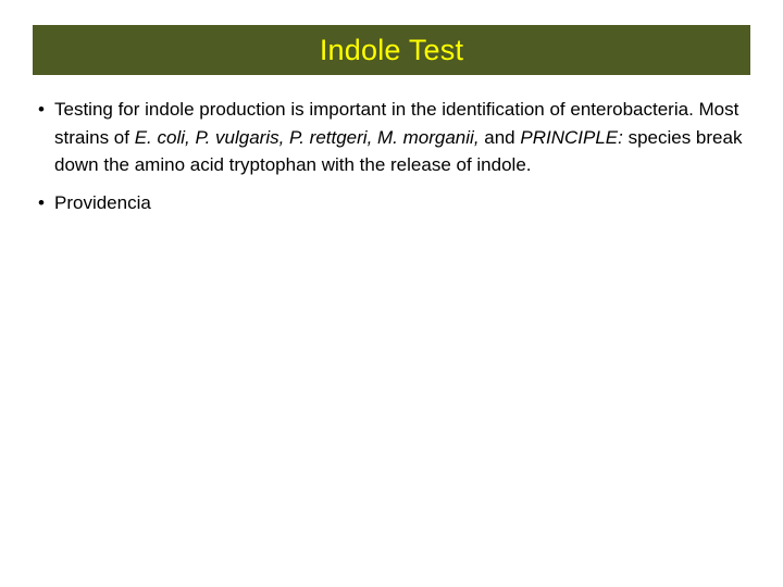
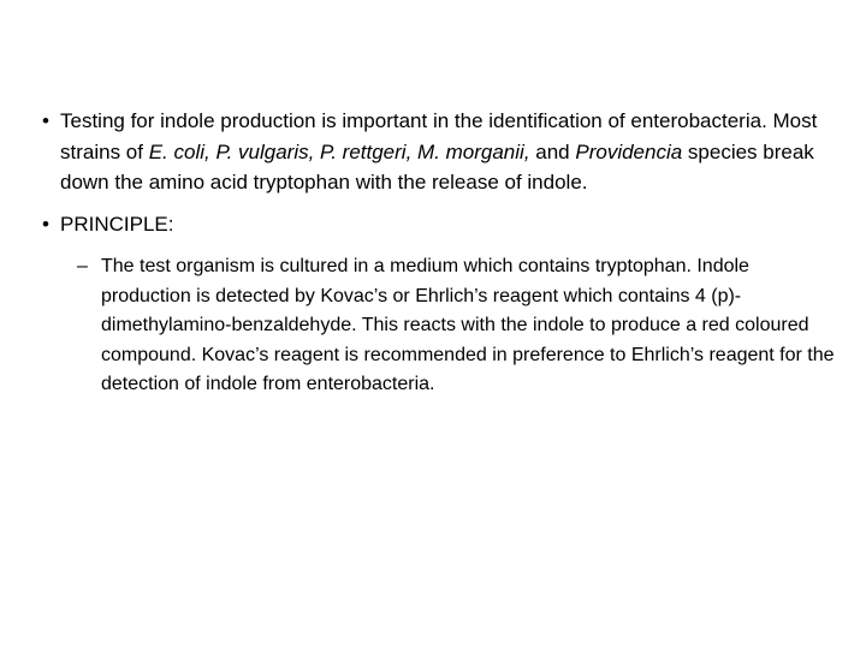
- Indole Test
  •
- Testing for indole production is important in the identification of enterobacteria. Most strains of E. coli, P. vulgaris, P. rettgeri, M. morganii, and PRINCIPLE: species break down the amino acid tryptophan with the release of indole.
+ Testing for indole production is important in the identification of enterobacteria. Most strains of E. coli, P. vulgaris, P. rettgeri, M. morganii, and Providencia species break down the amino acid tryptophan with the release of indole.
  •
- Providencia
+ PRINCIPLE:
+ –
+ The test organism is cultured in a medium which contains tryptophan. Indole production is detected by Kovac’s or Ehrlich’s reagent which contains 4 (p)-dimethylamino-benzaldehyde. This reacts with the indole to produce a red coloured compound. Kovac’s reagent is recommended in preference to Ehrlich’s reagent for the detection of indole from enterobacteria.
